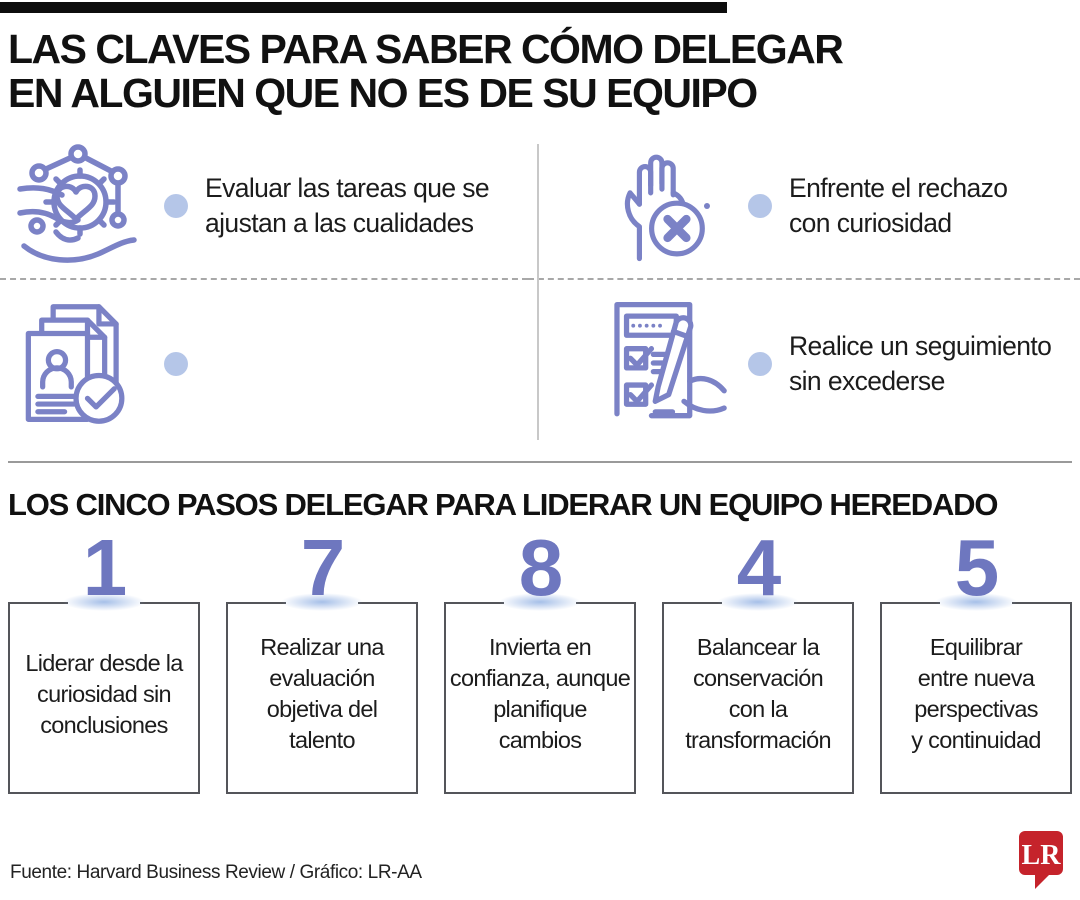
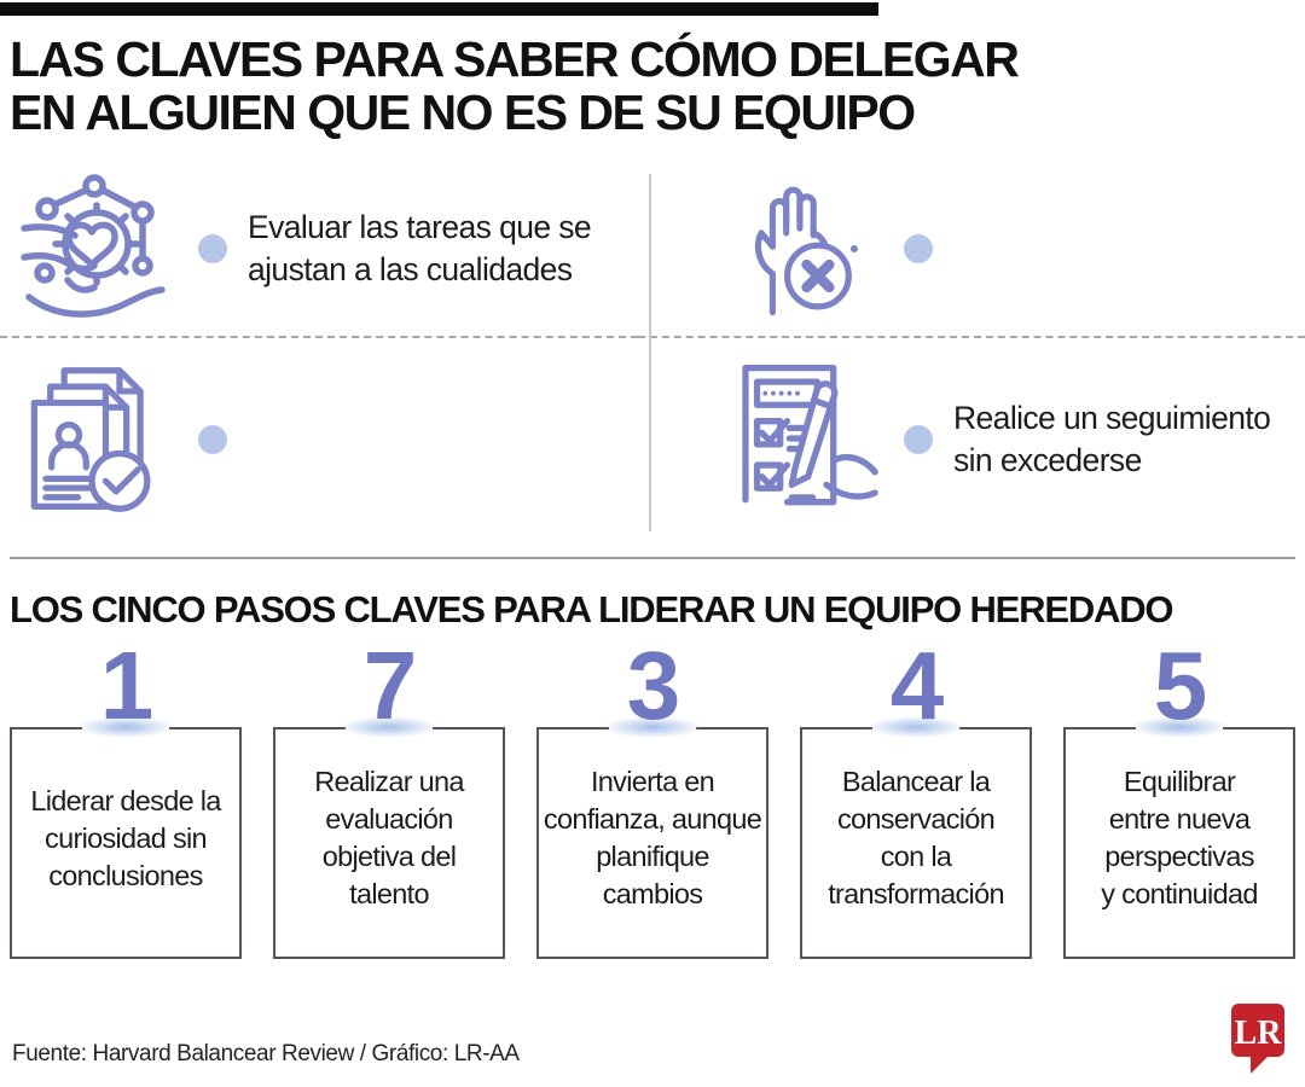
  LAS CLAVES PARA SABER CÓMO DELEGAR
  EN ALGUIEN QUE NO ES DE SU EQUIPO
  Evaluar las tareas que se
  ajustan a las cualidades
- Enfrente el rechazo
- con curiosidad
  Realice un seguimiento
  sin excederse
- LOS CINCO PASOS DELEGAR PARA LIDERAR UN EQUIPO HEREDADO
+ LOS CINCO PASOS CLAVES PARA LIDERAR UN EQUIPO HEREDADO
  1
  Liderar desde la
  curiosidad sin
  conclusiones
  7
  Realizar una
  evaluación
  objetiva del
  talento
- 8
+ 3
  Invierta en
  confianza, aunque
  planifique
  cambios
  4
  Balancear la
  conservación
  con la
  transformación
  5
  Equilibrar
  entre nueva
  perspectivas
  y continuidad
- Fuente: Harvard Business Review / Gráfico: LR-AA
+ Fuente: Harvard Balancear Review / Gráfico: LR-AA
  LR
